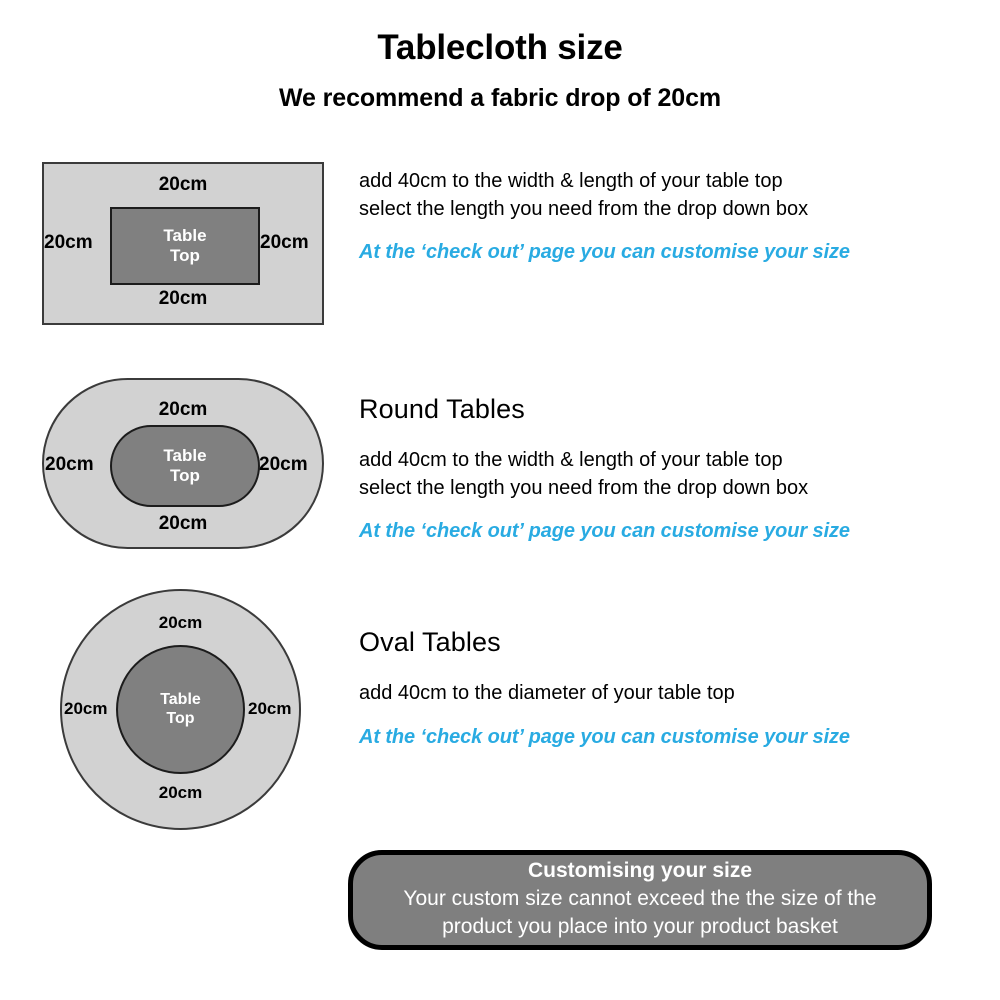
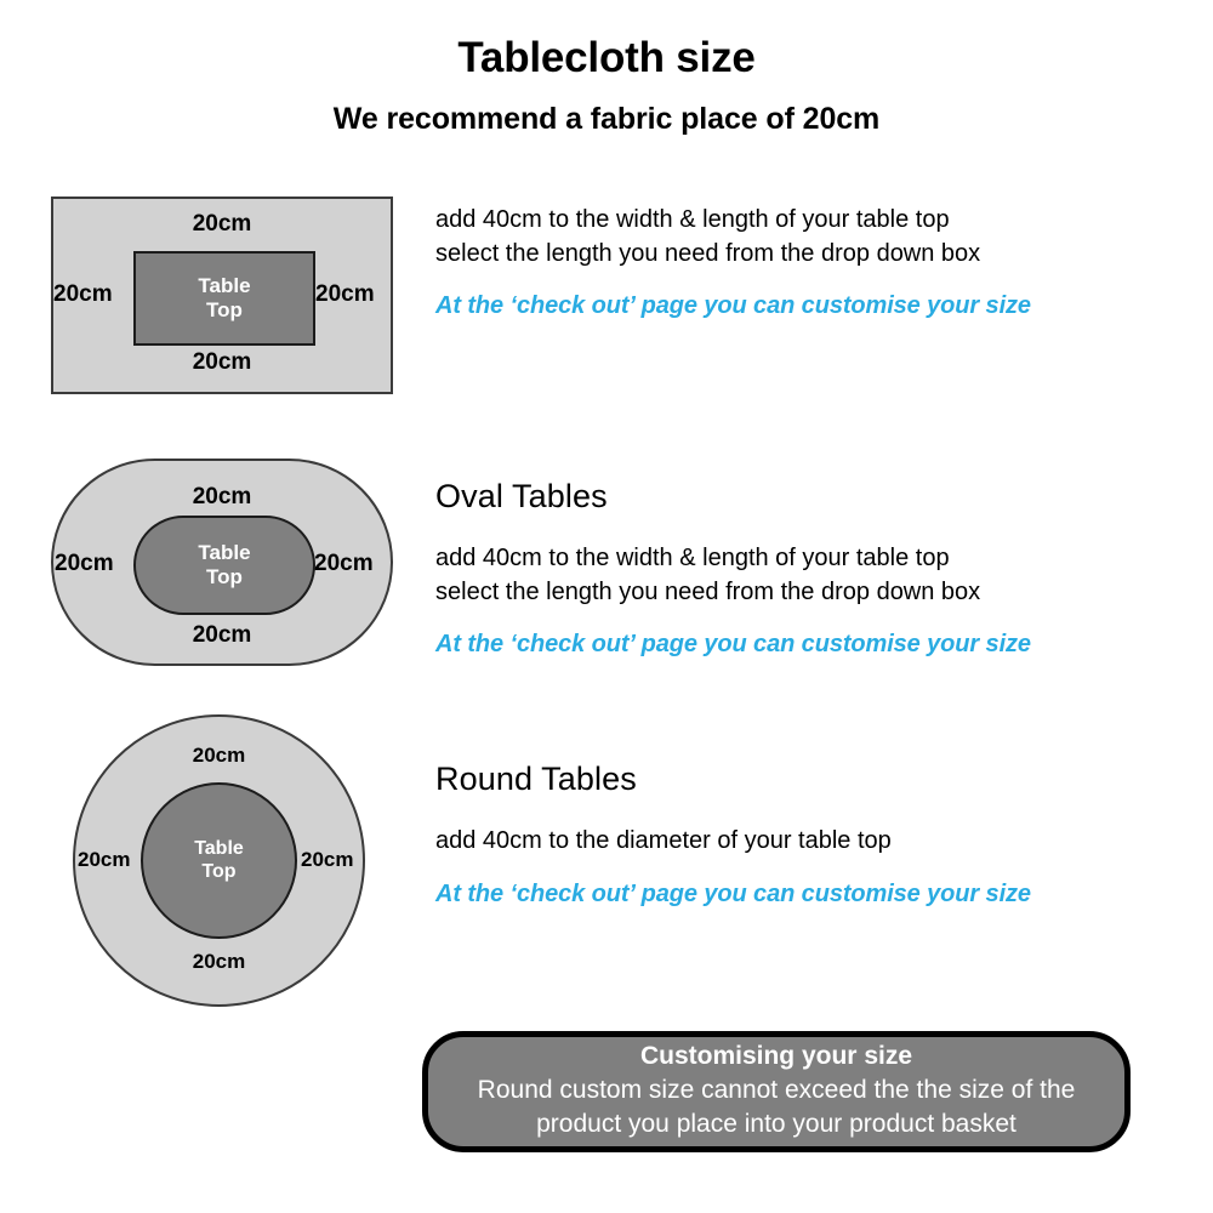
  Tablecloth size
- We recommend a fabric drop of 20cm
+ We recommend a fabric place of 20cm
  Table
  Top
  20cm
  20cm
  20cm
  20cm
  add 40cm to the width & length of your table top
  select the length you need from the drop down box
  At the ‘check out’ page you can customise your size
  Table
  Top
  20cm
  20cm
  20cm
  20cm
- Round Tables
+ Oval Tables
  add 40cm to the width & length of your table top
  select the length you need from the drop down box
  At the ‘check out’ page you can customise your size
  Table
  Top
  20cm
  20cm
  20cm
  20cm
- Oval Tables
+ Round Tables
  add 40cm to the diameter of your table top
  At the ‘check out’ page you can customise your size
  Customising your size
- Your custom size cannot exceed the the size of the
+ Round custom size cannot exceed the the size of the
  product you place into your product basket
